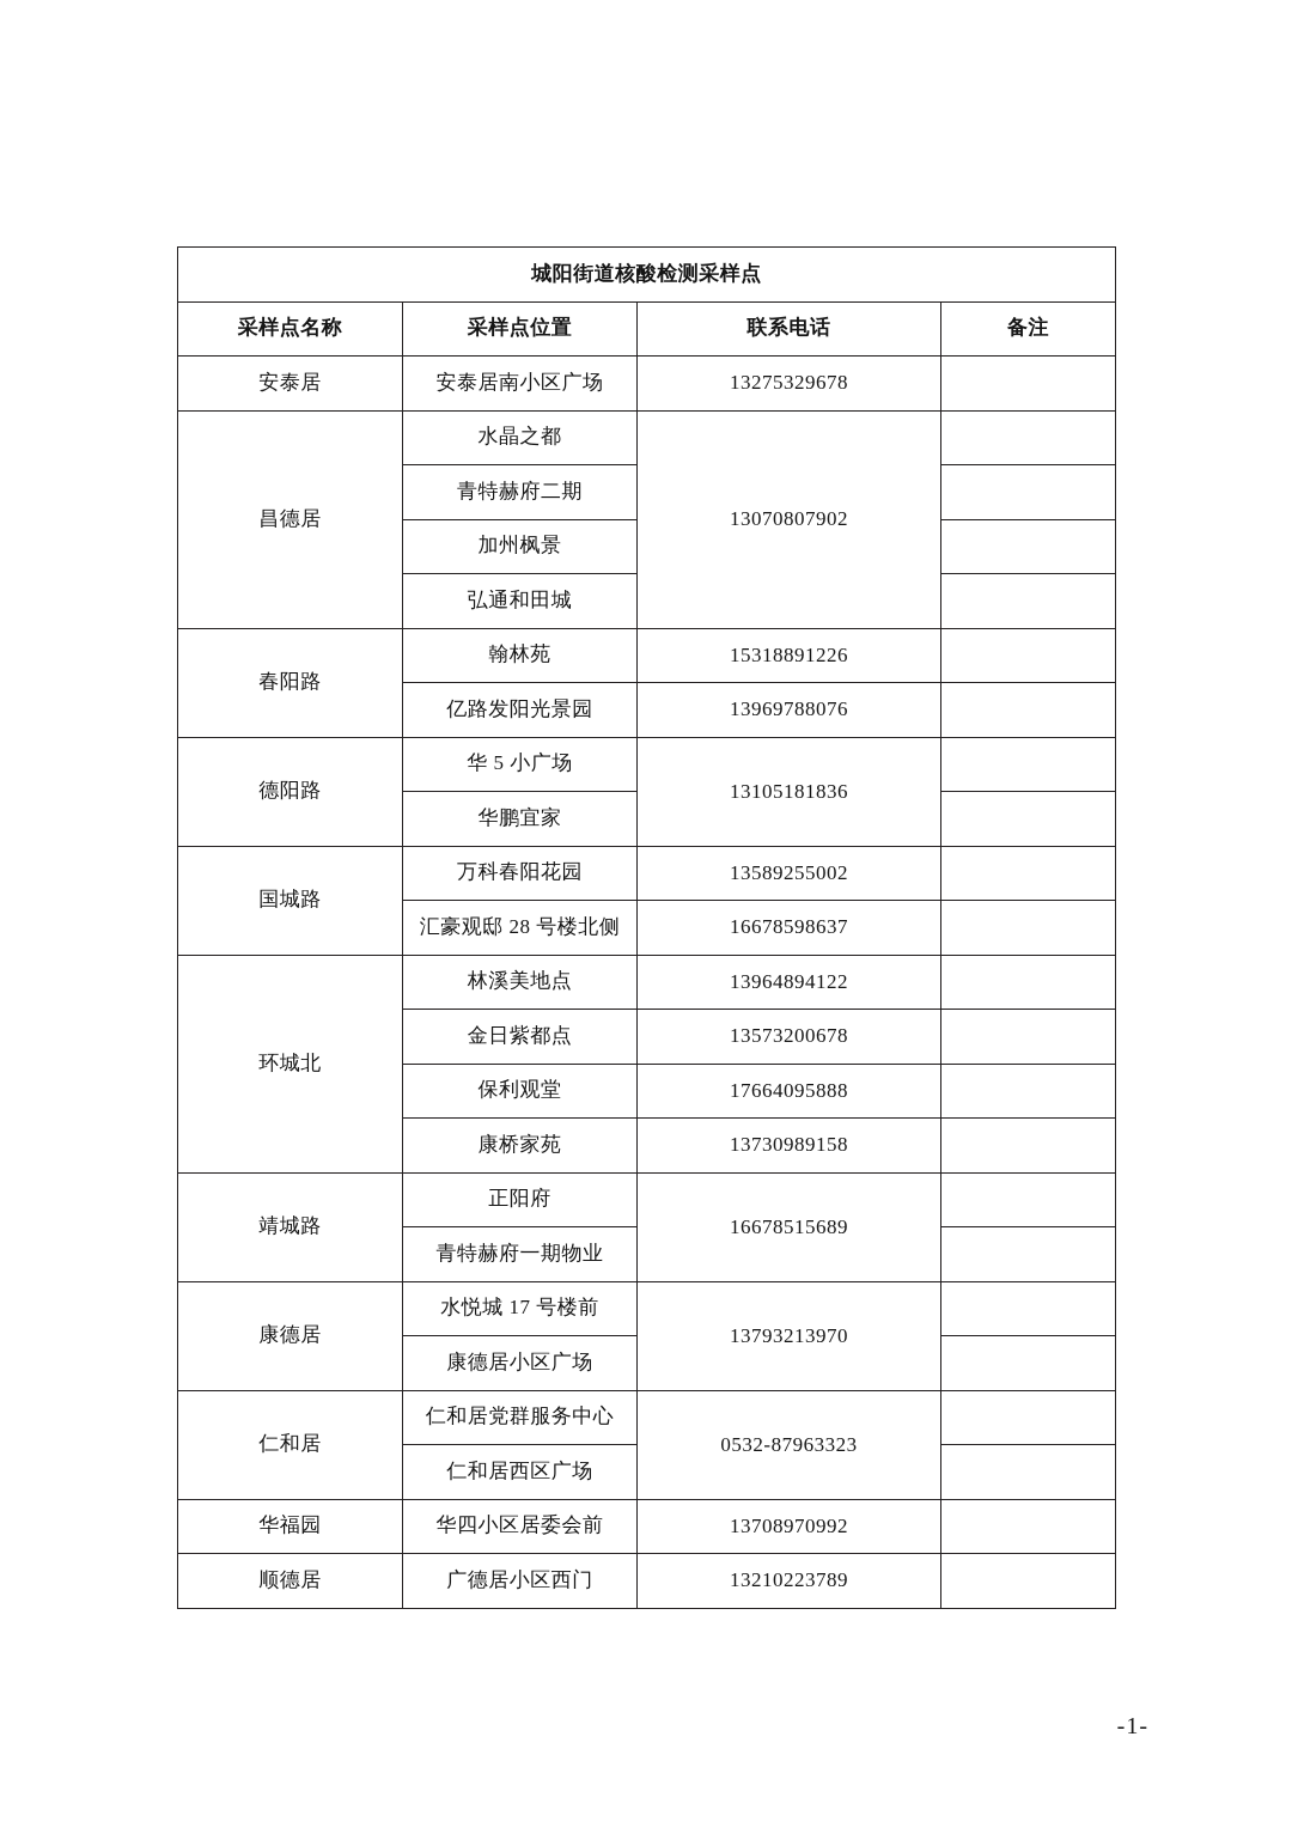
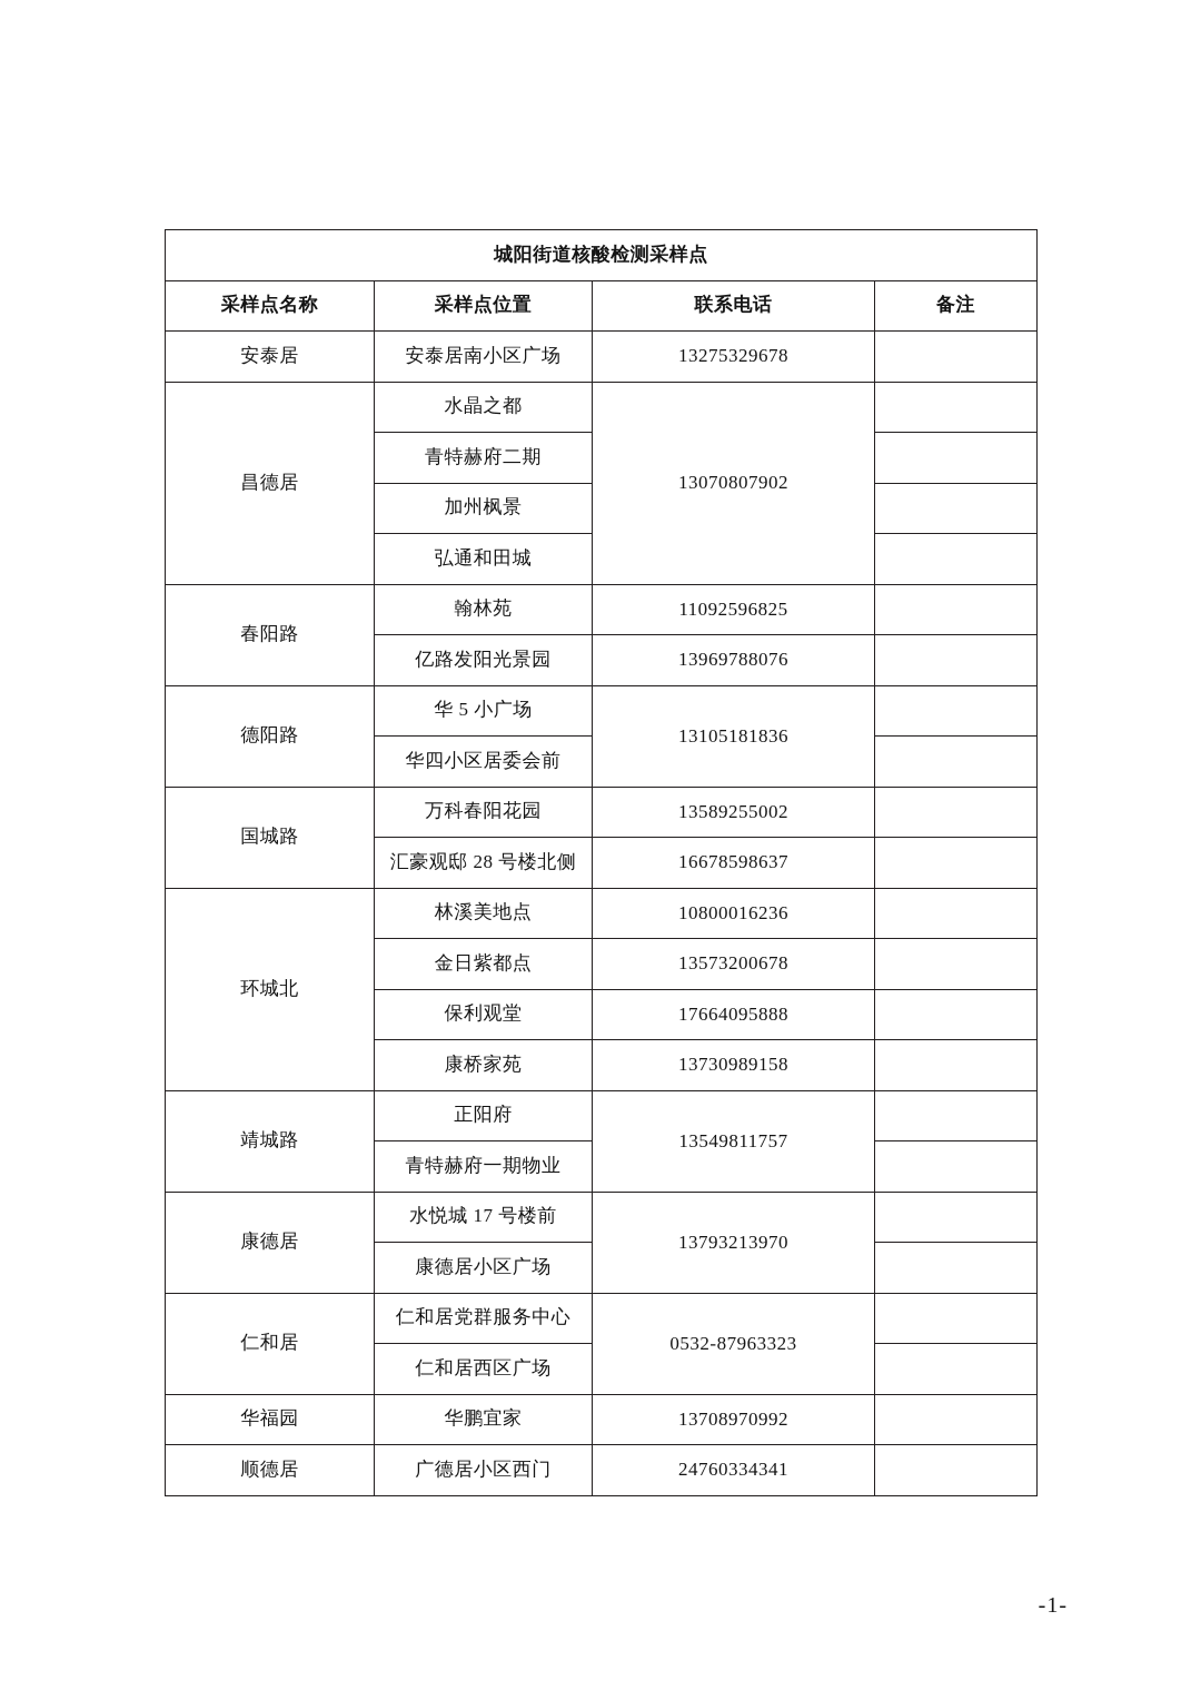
  城阳街道核酸检测采样点
  采样点名称	采样点位置	联系电话	备注
  安泰居	安泰居南小区广场	13275329678
  昌德居	水晶之都	13070807902
  青特赫府二期
  加州枫景
  弘通和田城
- 春阳路	翰林苑	15318891226
+ 春阳路	翰林苑	11092596825
  亿路发阳光景园	13969788076
  德阳路	华 5 小广场	13105181836
- 华鹏宜家
+ 华四小区居委会前
  国城路	万科春阳花园	13589255002
  汇豪观邸 28 号楼北侧	16678598637
- 环城北	林溪美地点	13964894122
+ 环城北	林溪美地点	10800016236
  金日紫都点	13573200678
  保利观堂	17664095888
  康桥家苑	13730989158
- 靖城路	正阳府	16678515689
+ 靖城路	正阳府	13549811757
  青特赫府一期物业
  康德居	水悦城 17 号楼前	13793213970
  康德居小区广场
  仁和居	仁和居党群服务中心	0532-87963323
  仁和居西区广场
- 华福园	华四小区居委会前	13708970992
+ 华福园	华鹏宜家	13708970992
- 顺德居	广德居小区西门	13210223789
+ 顺德居	广德居小区西门	24760334341
  -1-
